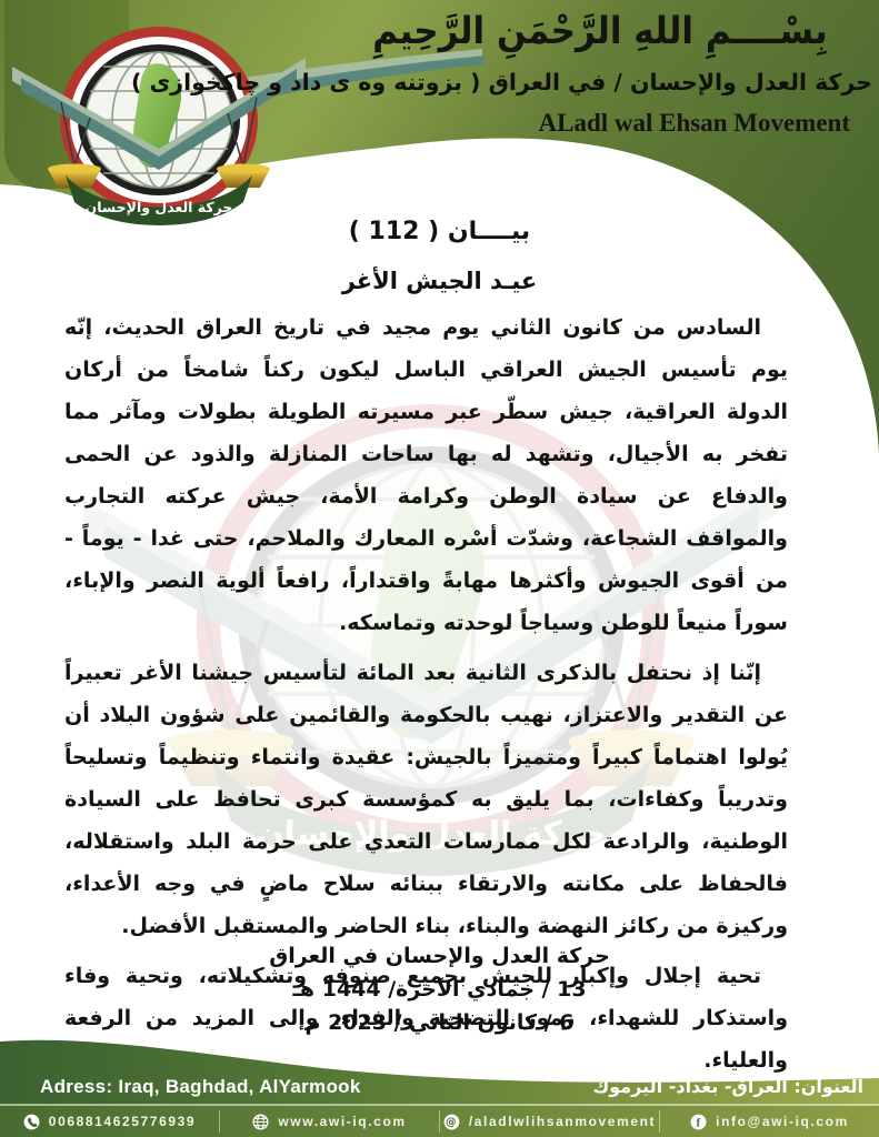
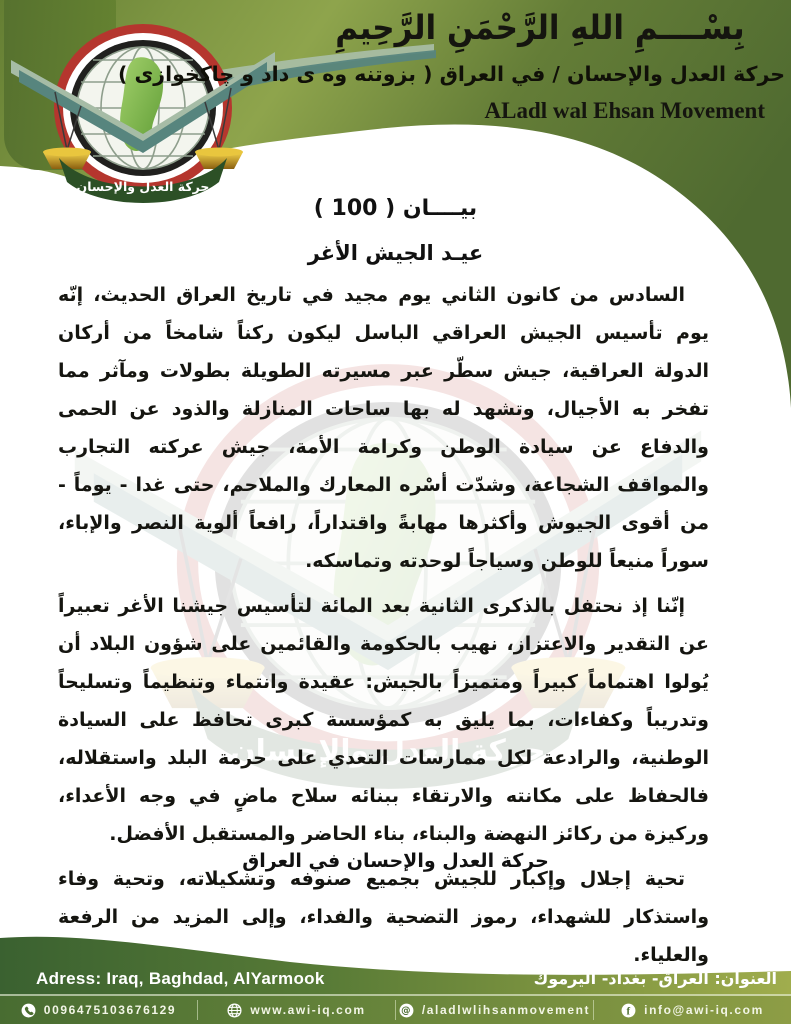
  بِسْــــمِ اللهِ الرَّحْمَنِ الرَّحِيمِ
  حركة العدل والإحسان / في العراق ( بزوتنه وه ى داد و چاکخوازی )
  ALadl wal Ehsan Movement
- بيــــان ( 112 )
+ بيــــان ( 100 )
  عيـد الجيش الأغر
  السادس من كانون الثاني يوم مجيد في تاريخ العراق الحديث، إنّه يوم تأسيس الجيش العراقي الباسل ليكون ركناً شامخاً من أركان الدولة العراقية، جيش سطّر عبر مسيرته الطويلة بطولات ومآثر مما تفخر به الأجيال، وتشهد له بها ساحات المنازلة والذود عن الحمى والدفاع عن سيادة الوطن وكرامة الأمة، جيش عركته التجارب والمواقف الشجاعة، وشدّت أسْره المعارك والملاحم، حتى غدا - يوماً - من أقوى الجيوش وأكثرها مهابةً واقتداراً، رافعاً ألوية النصر والإباء، سوراً منيعاً للوطن وسياجاً لوحدته وتماسكه.
  إنّنا إذ نحتفل بالذكرى الثانية بعد المائة لتأسيس جيشنا الأغر تعبيراً عن التقدير والاعتزاز، نهيب بالحكومة والقائمين على شؤون البلاد أن يُولوا اهتماماً كبيراً ومتميزاً بالجيش: عقيدة وانتماء وتنظيماً وتسليحاً وتدريباً وكفاءات، بما يليق به كمؤسسة كبرى تحافظ على السيادة الوطنية، والرادعة لكل ممارسات التعدي على حرمة البلد واستقلاله، فالحفاظ على مكانته والارتقاء ببنائه سلاح ماضٍ في وجه الأعداء، وركيزة من ركائز النهضة والبناء، بناء الحاضر والمستقبل الأفضل.
  تحية إجلال وإكبار للجيش بجميع صنوفه وتشكيلاته، وتحية وفاء واستذكار للشهداء، رموز التضحية والفداء، وإلى المزيد من الرفعة والعلياء.
  حركة العدل والإحسان في العراق
- 13 / جمادي الآخرة/ 1444 هـ
- 6 / كانون الثاني / 2023 م
  Adress: Iraq, Baghdad, AlYarmook
  العنوان: العراق- بغداد- اليرموك
- 0068814625776939
+ 0096475103676129
  www.awi-iq.com
  @
  /aladlwlihsanmovement
  f
  info@awi-iq.com
